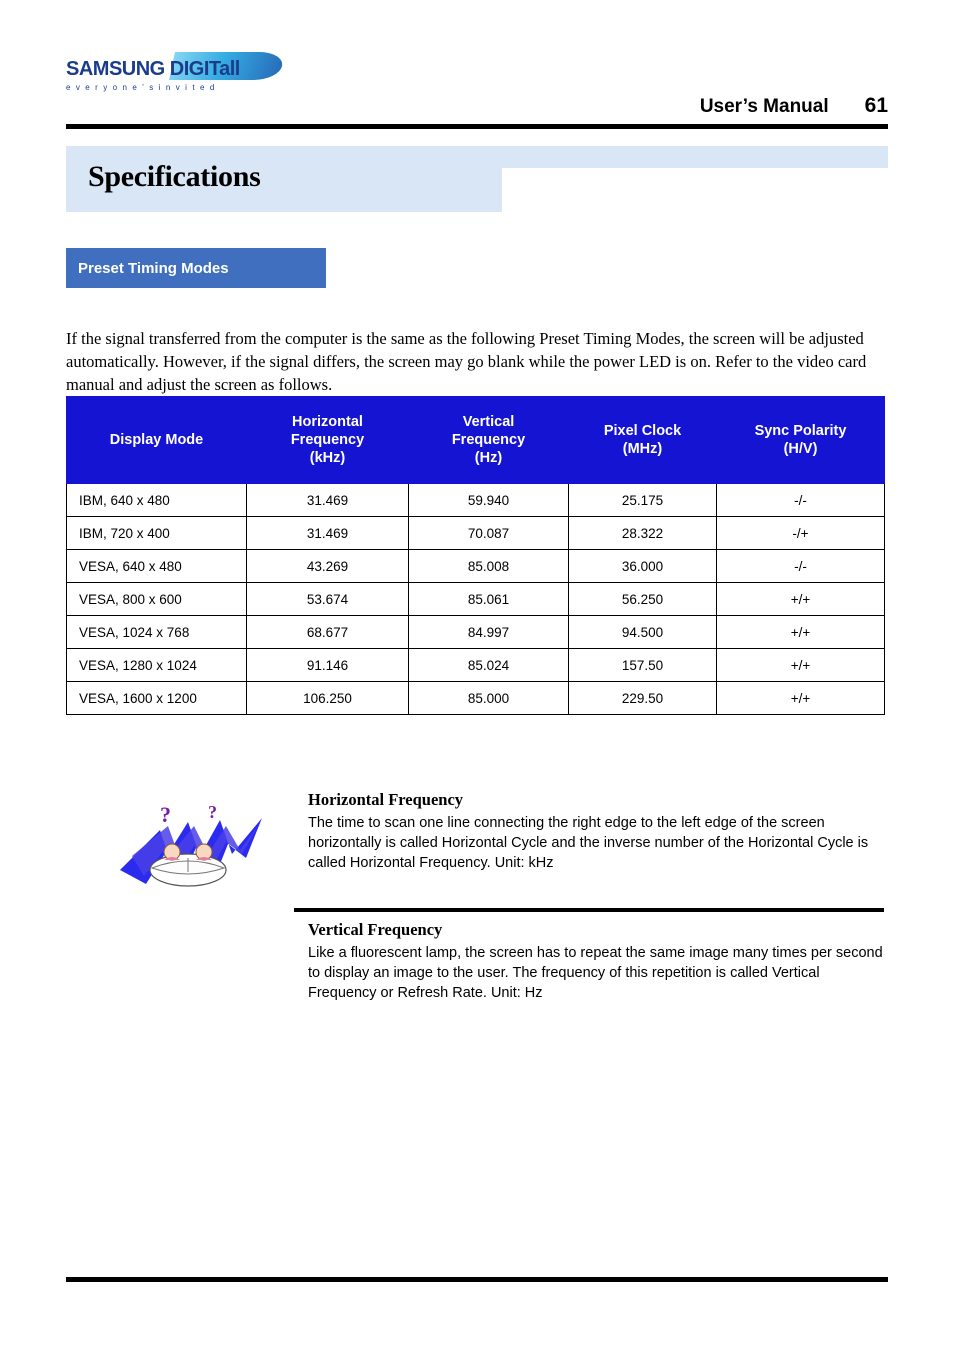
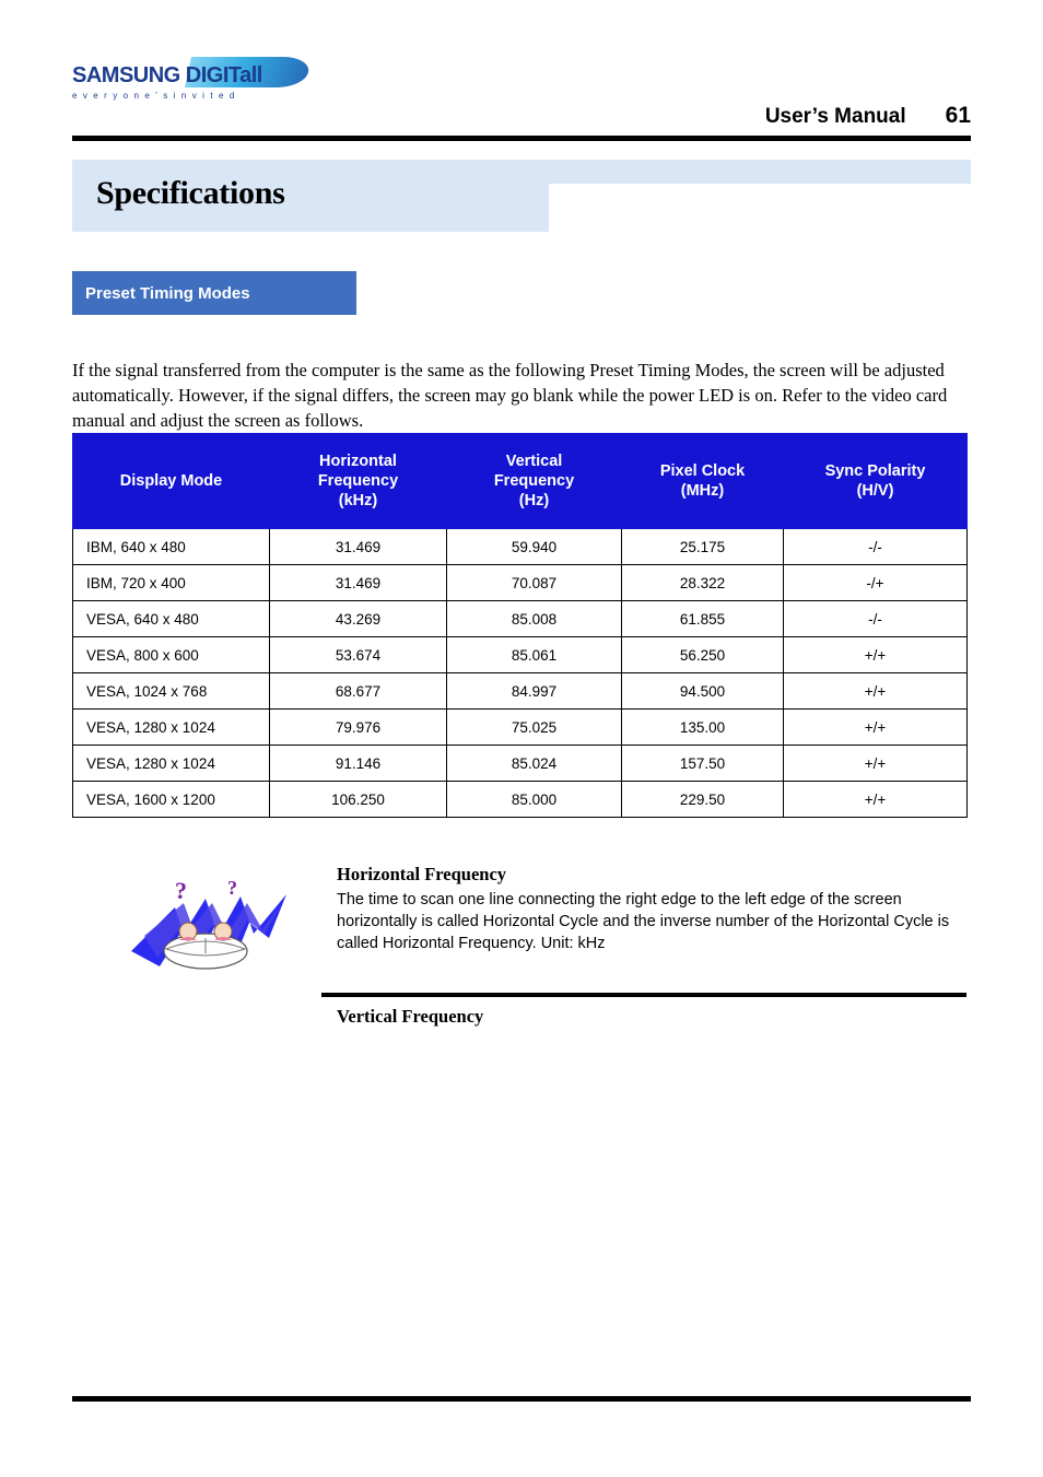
  SAMSUNG DIGITall
  e v e r y o n e ' s i n v i t e d
  User’s Manual 61
  Specifications
  Preset Timing Modes
  If the signal transferred from the computer is the same as the following Preset Timing Modes, the screen will be adjusted automatically. However, if the signal differs, the screen may go blank while the power LED is on. Refer to the video card manual and adjust the screen as follows.
  Display Mode	Horizontal Frequency (kHz)	Vertical Frequency (Hz)	Pixel Clock (MHz)	Sync Polarity (H/V)
  IBM, 640 x 480	31.469	59.940	25.175	-/-
  IBM, 720 x 400	31.469	70.087	28.322	-/+
- VESA, 640 x 480	43.269	85.008	36.000	-/-
+ VESA, 640 x 480	43.269	85.008	61.855	-/-
  VESA, 800 x 600	53.674	85.061	56.250	+/+
  VESA, 1024 x 768	68.677	84.997	94.500	+/+
+ VESA, 1280 x 1024	79.976	75.025	135.00	+/+
  VESA, 1280 x 1024	91.146	85.024	157.50	+/+
  VESA, 1600 x 1200	106.250	85.000	229.50	+/+
  ?
  ?
  Horizontal Frequency
  The time to scan one line connecting the right edge to the left edge of the screen horizontally is called Horizontal Cycle and the inverse number of the Horizontal Cycle is called Horizontal Frequency. Unit: kHz
  Vertical Frequency
- Like a fluorescent lamp, the screen has to repeat the same image many times per second to display an image to the user. The frequency of this repetition is called Vertical Frequency or Refresh Rate. Unit: Hz
